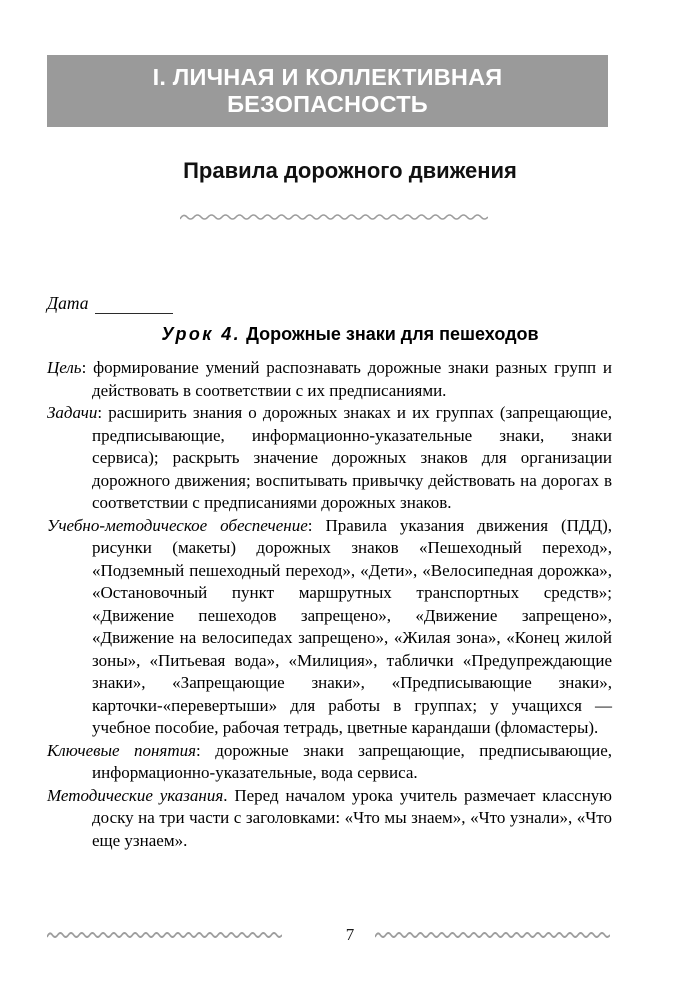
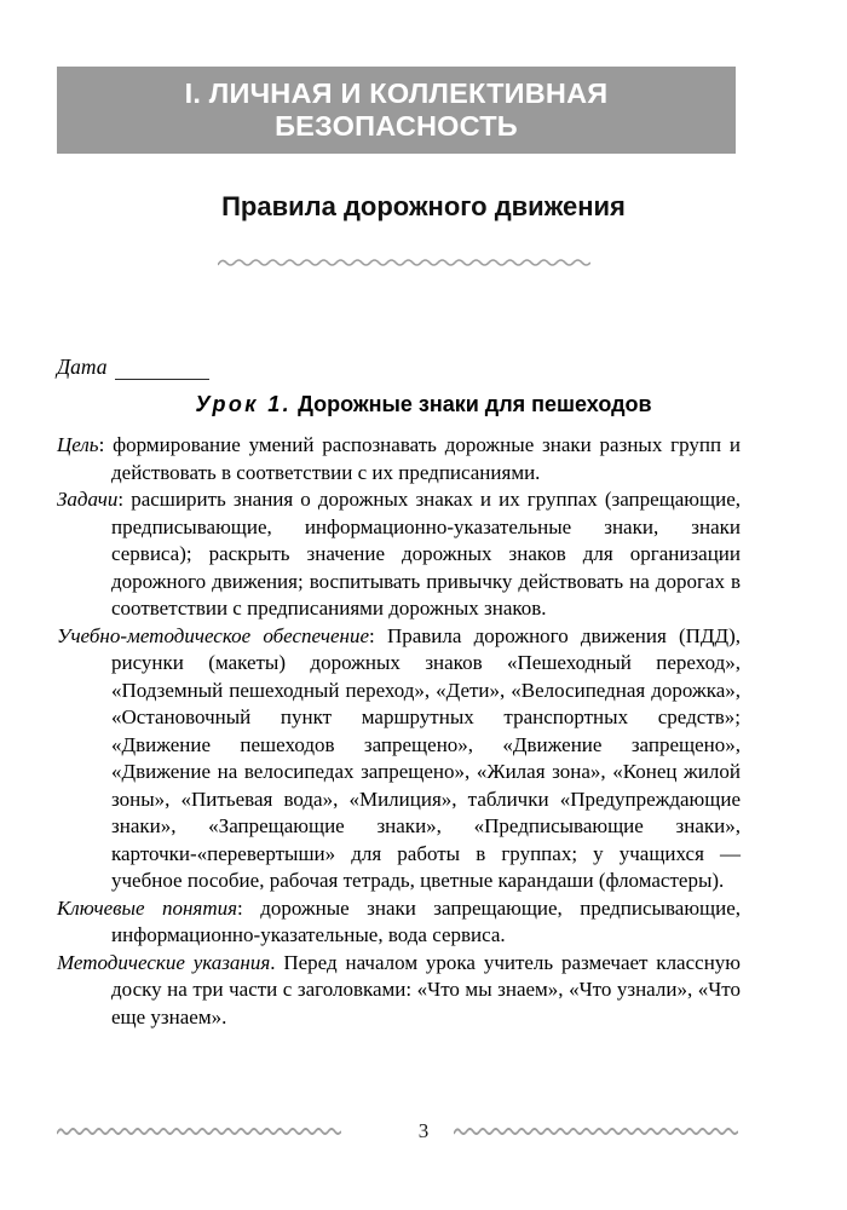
  I. ЛИЧНАЯ И КОЛЛЕКТИВНАЯ
  БЕЗОПАСНОСТЬ
  Правила дорожного движения
  Дата
- Урок 4. Дорожные знаки для пешеходов
+ Урок 1. Дорожные знаки для пешеходов
  Цель: формирование умений распознавать дорожные знаки разных групп и действовать в соответствии с их предписаниями.
  Задачи: расширить знания о дорожных знаках и их группах (запрещающие, предписывающие, информационно-указательные знаки, знаки сервиса); раскрыть значение дорожных знаков для организации дорожного движения; воспитывать привычку действовать на дорогах в соответствии с предписаниями дорожных знаков.
- Учебно-методическое обеспечение: Правила указания движения (ПДД), рисунки (макеты) дорожных знаков «Пешеходный переход», «Подземный пешеходный переход», «Дети», «Велосипедная дорожка», «Остановочный пункт маршрутных транспортных средств»; «Движение пешеходов запрещено», «Движение запрещено», «Движение на велосипедах запрещено», «Жилая зона», «Конец жилой зоны», «Питьевая вода», «Милиция», таблички «Предупреждающие знаки», «Запрещающие знаки», «Предписывающие знаки», карточки-«перевертыши» для работы в группах; у учащихся — учебное пособие, рабочая тетрадь, цветные карандаши (фломастеры).
+ Учебно-методическое обеспечение: Правила дорожного движения (ПДД), рисунки (макеты) дорожных знаков «Пешеходный переход», «Подземный пешеходный переход», «Дети», «Велосипедная дорожка», «Остановочный пункт маршрутных транспортных средств»; «Движение пешеходов запрещено», «Движение запрещено», «Движение на велосипедах запрещено», «Жилая зона», «Конец жилой зоны», «Питьевая вода», «Милиция», таблички «Предупреждающие знаки», «Запрещающие знаки», «Предписывающие знаки», карточки-«перевертыши» для работы в группах; у учащихся — учебное пособие, рабочая тетрадь, цветные карандаши (фломастеры).
  Ключевые понятия: дорожные знаки запрещающие, предписывающие, информационно-указательные, вода сервиса.
  Методические указания. Перед началом урока учитель размечает классную доску на три части с заголовками: «Что мы знаем», «Что узнали», «Что еще узнаем».
- 7
+ 3
